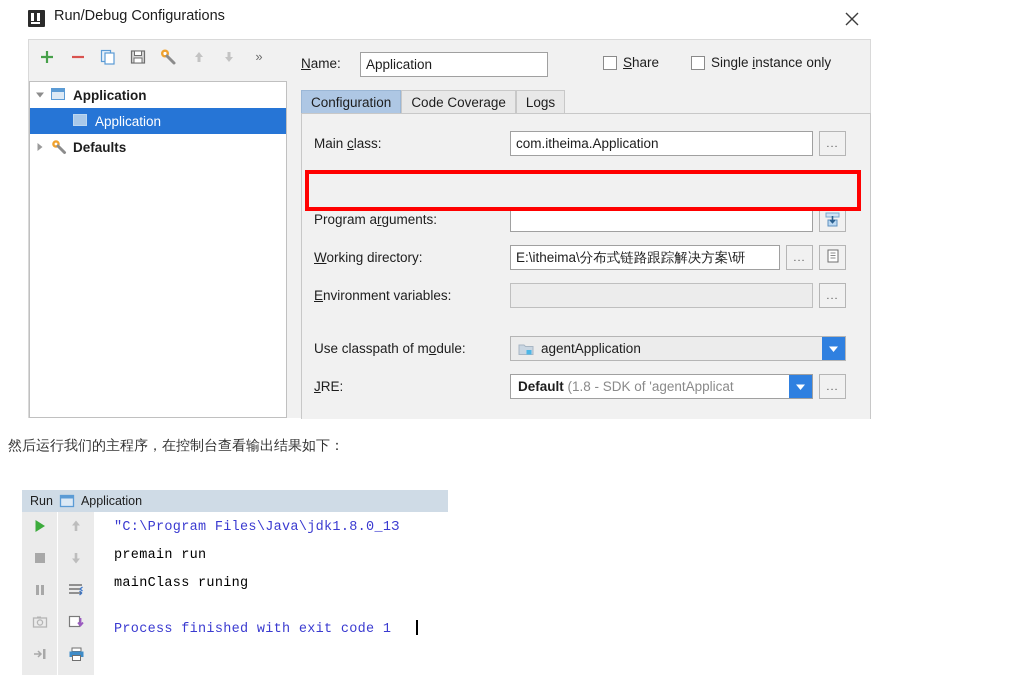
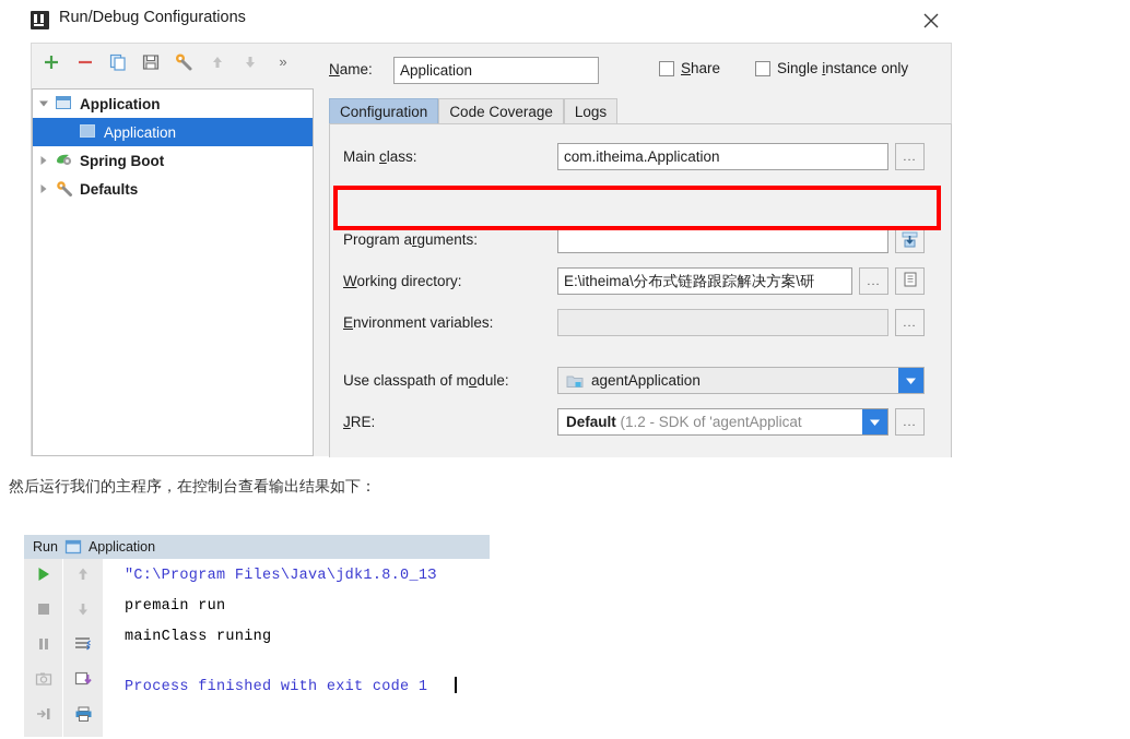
  Run/Debug Configurations
  »
  Application
  Application
+ Spring Boot
  Defaults
  Name:
  Application
  Share
  Single instance only
  Configuration
  Code Coverage
  Logs
  Main class:
  com.itheima.Application
  ...
  Program arguments:
  Working directory:
  E:\itheima\分布式链路跟踪解决方案\研
  ...
  Environment variables:
  ...
  Use classpath of module:
  agentApplication
  JRE:
- Default (1.8 - SDK of 'agentApplicat
+ Default (1.2 - SDK of 'agentApplicat
  ...
  然后运行我们的主程序，在控制台查看输出结果如下：
  Run
  Application
  "C:\Program Files\Java\jdk1.8.0_1З
  premain run
  mainClass runing
  Process finished with exit code 1
